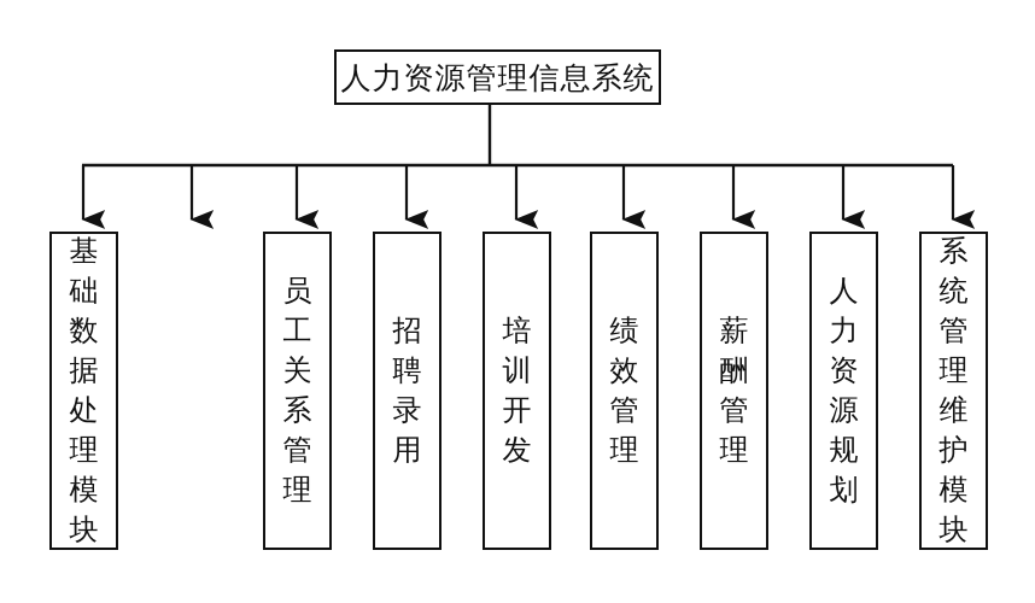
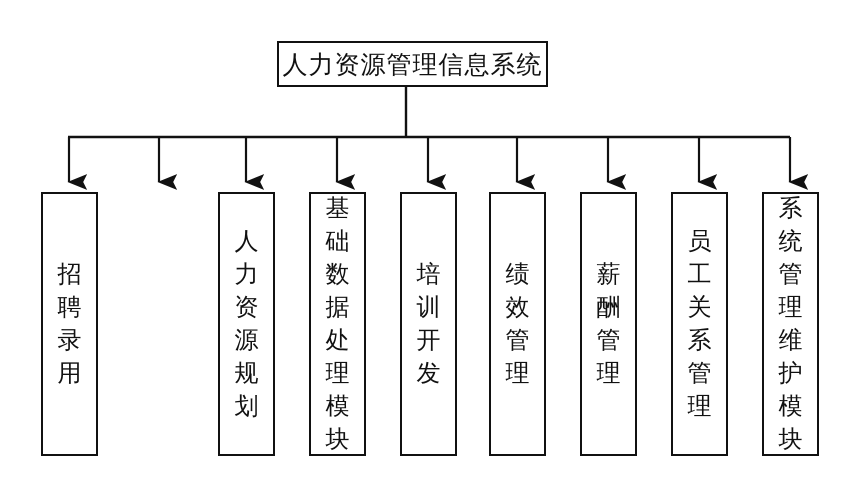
  人力资源管理信息系统
- 基础数据处理模块
+ 招聘录用
- 员工关系管理
+ 人力资源规划
- 招聘录用
+ 基础数据处理模块
  培训开发
  绩效管理
  薪酬管理
- 人力资源规划
+ 员工关系管理
  系统管理维护模块
